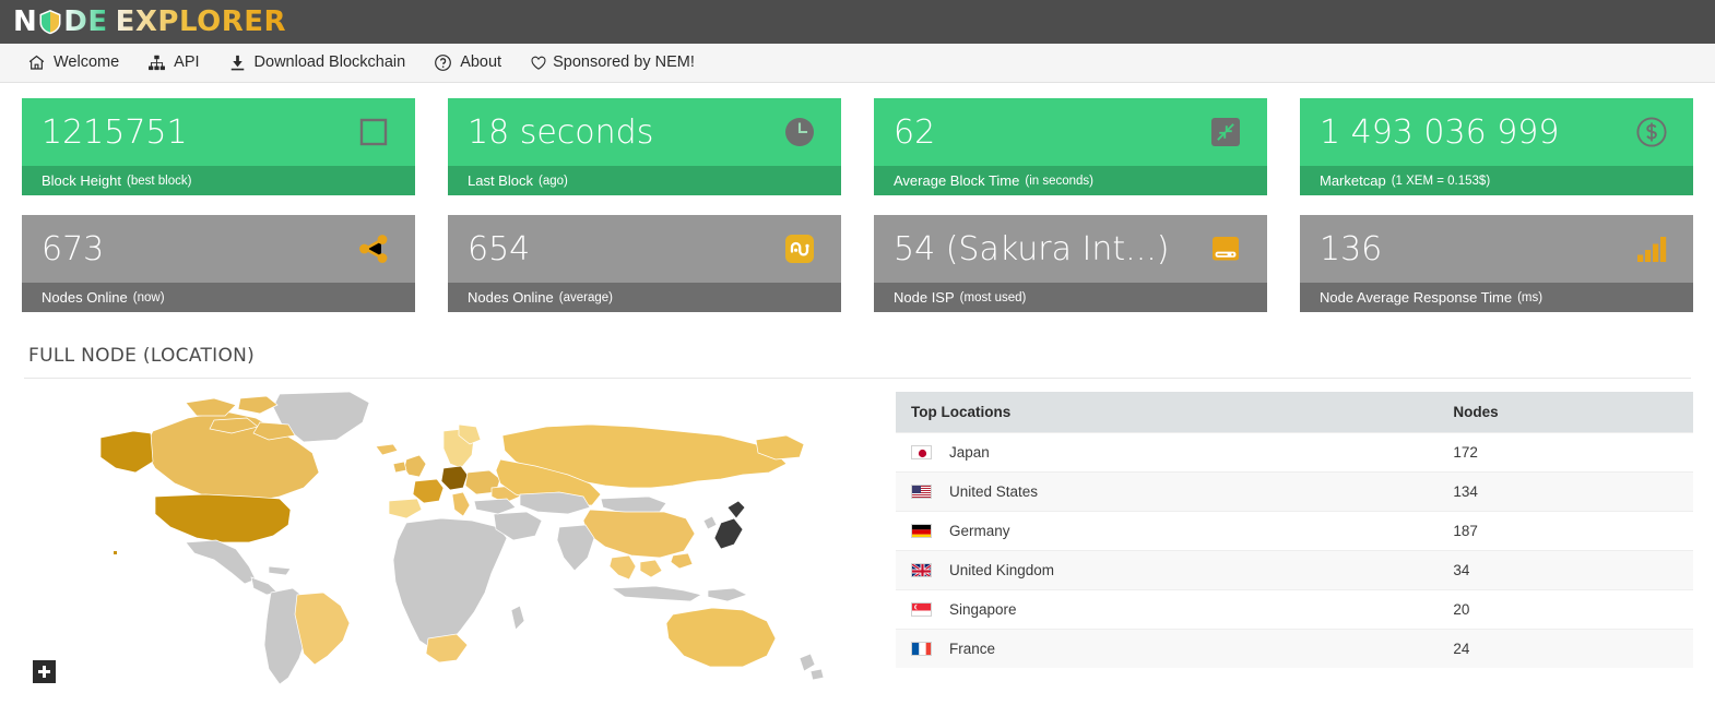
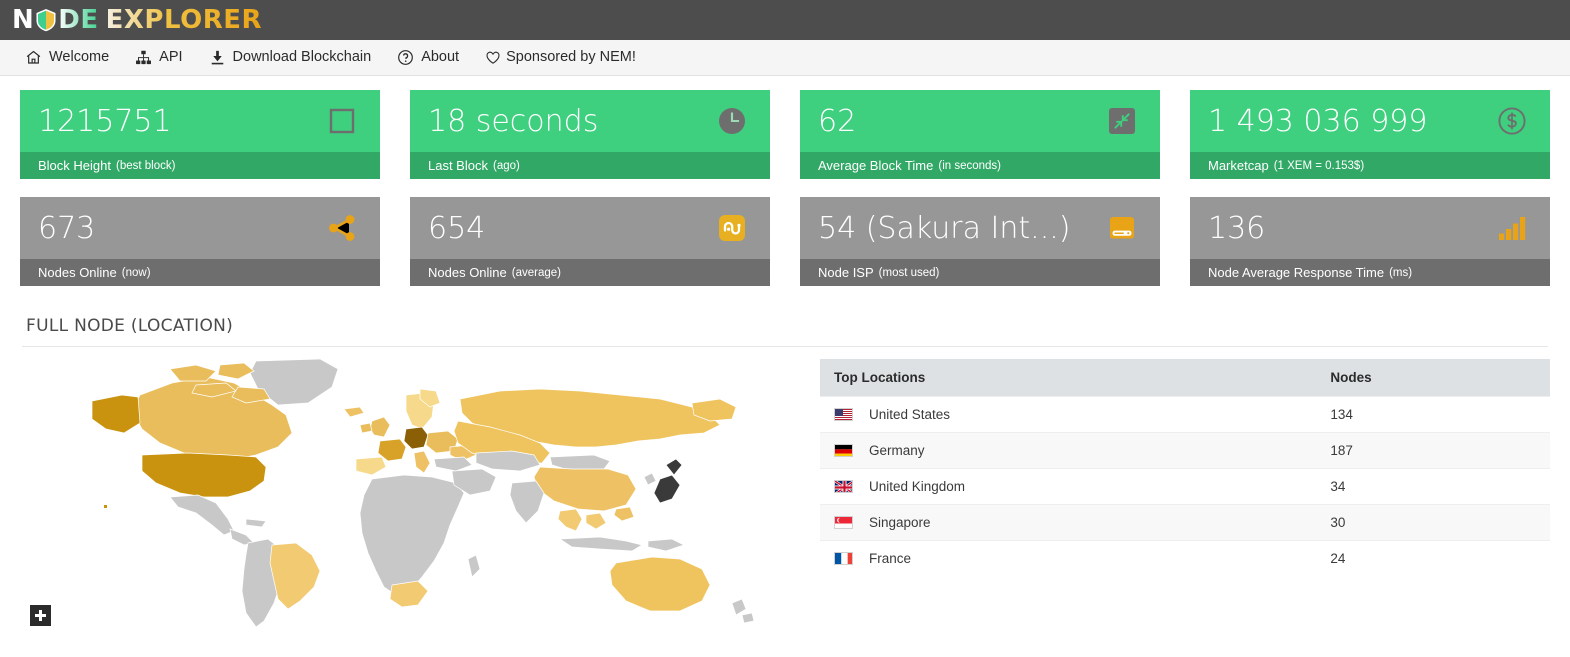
  N
  DE
  EXPLORER
  Welcome
  API
  Download Blockchain
  About
  Sponsored by NEM!
  1215751
  Block Height
  (best block)
  18 seconds
  Last Block
  (ago)
  62
  Average Block Time
  (in seconds)
  1 493 036 999
  Marketcap
  (1 XEM = 0.153$)
  673
  Nodes Online
  (now)
  654
  Nodes Online
  (average)
  54 (Sakura Int...)
  Node ISP
  (most used)
  136
  Node Average Response Time
  (ms)
  FULL NODE (LOCATION)
  Top Locations	Nodes
- Japan	172
  United States	134
  Germany	187
  United Kingdom	34
- Singapore	20
+ Singapore	30
  France	24
